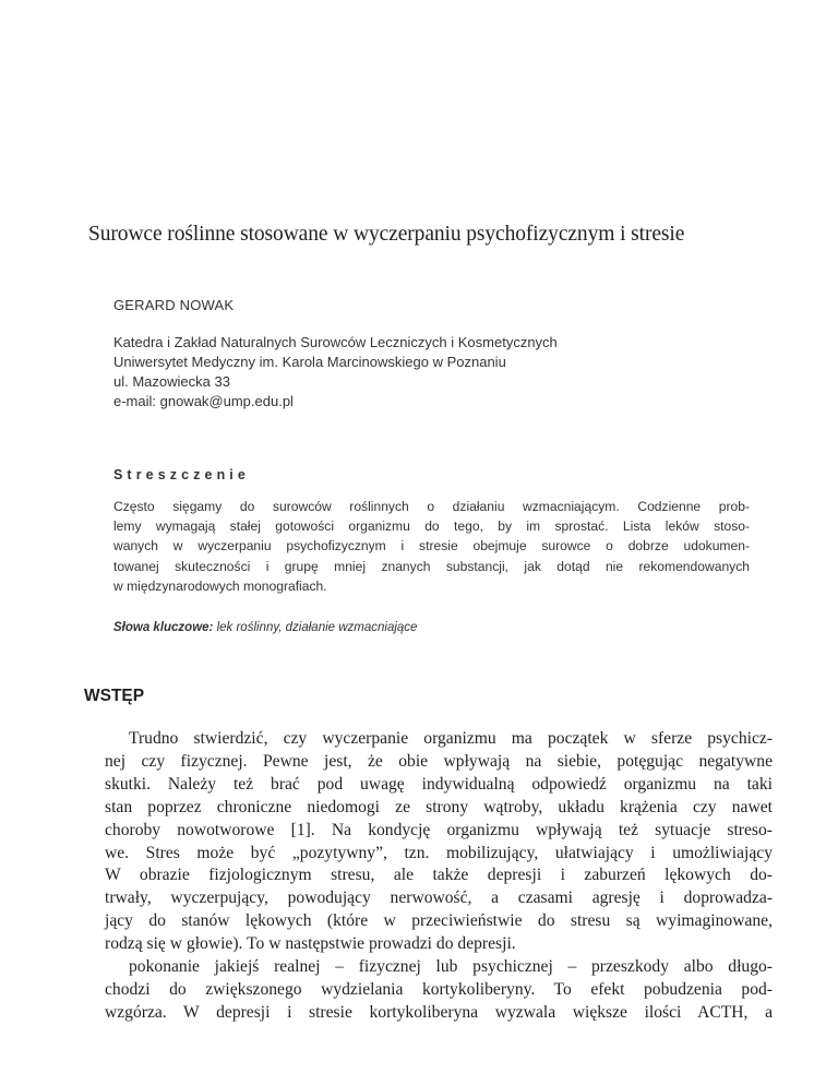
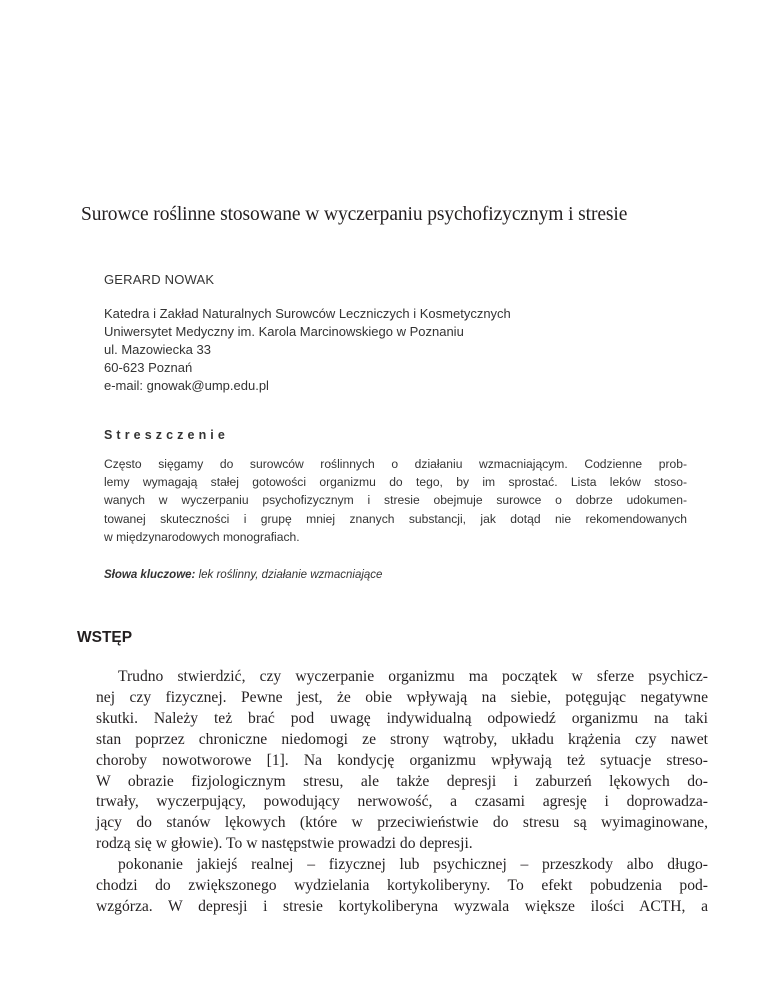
  Surowce roślinne stosowane w wyczerpaniu psychofizycznym i stresie
  GERARD NOWAK
  Katedra i Zakład Naturalnych Surowców Leczniczych i Kosmetycznych
  Uniwersytet Medyczny im. Karola Marcinowskiego w Poznaniu
  ul. Mazowiecka 33
+ 60-623 Poznań
  e-mail: gnowak@ump.edu.pl
  Streszczenie
  Często sięgamy do surowców roślinnych o działaniu wzmacniającym. Codzienne prob-
  lemy wymagają stałej gotowości organizmu do tego, by im sprostać. Lista leków stoso-
  wanych w wyczerpaniu psychofizycznym i stresie obejmuje surowce o dobrze udokumen-
  towanej skuteczności i grupę mniej znanych substancji, jak dotąd nie rekomendowanych
  w międzynarodowych monografiach.
  Słowa kluczowe: lek roślinny, działanie wzmacniające
  WSTĘP
  Trudno stwierdzić, czy wyczerpanie organizmu ma początek w sferze psychicz-
  nej czy fizycznej. Pewne jest, że obie wpływają na siebie, potęgując negatywne
  skutki. Należy też brać pod uwagę indywidualną odpowiedź organizmu na taki
  stan poprzez chroniczne niedomogi ze strony wątroby, układu krążenia czy nawet
  choroby nowotworowe [1]. Na kondycję organizmu wpływają też sytuacje streso-
- we. Stres może być „pozytywny”, tzn. mobilizujący, ułatwiający i umożliwiający
  W obrazie fizjologicznym stresu, ale także depresji i zaburzeń lękowych do-
  trwały, wyczerpujący, powodujący nerwowość, a czasami agresję i doprowadza-
  jący do stanów lękowych (które w przeciwieństwie do stresu są wyimaginowane,
  rodzą się w głowie). To w następstwie prowadzi do depresji.
  pokonanie jakiejś realnej – fizycznej lub psychicznej – przeszkody albo długo-
  chodzi do zwiększonego wydzielania kortykoliberyny. To efekt pobudzenia pod-
  wzgórza. W depresji i stresie kortykoliberyna wyzwala większe ilości ACTH, a
